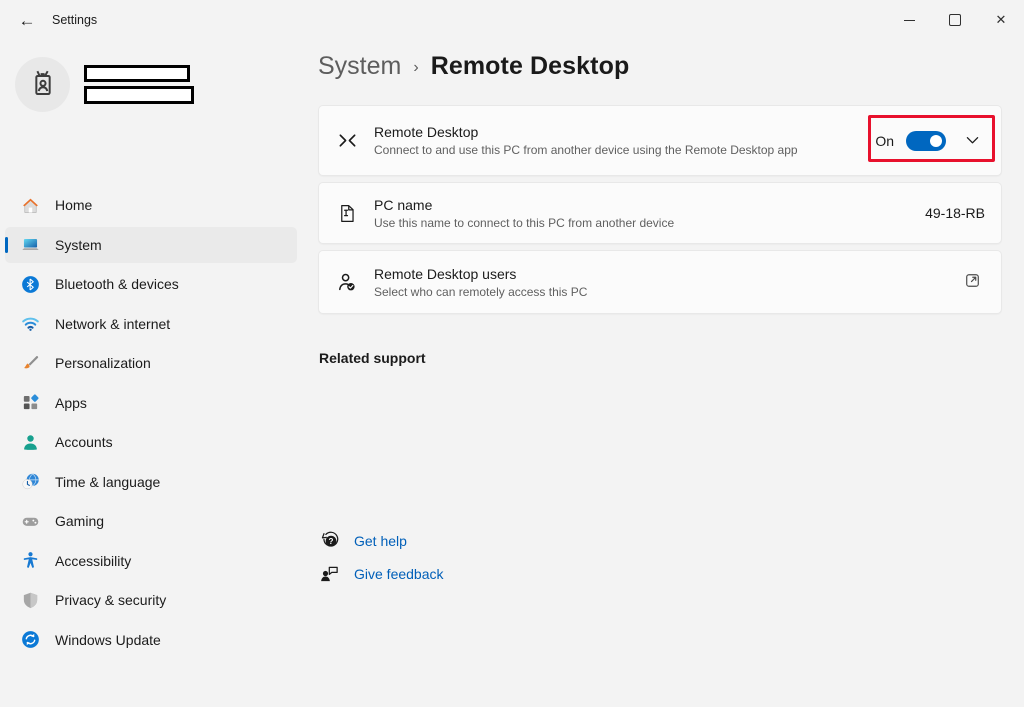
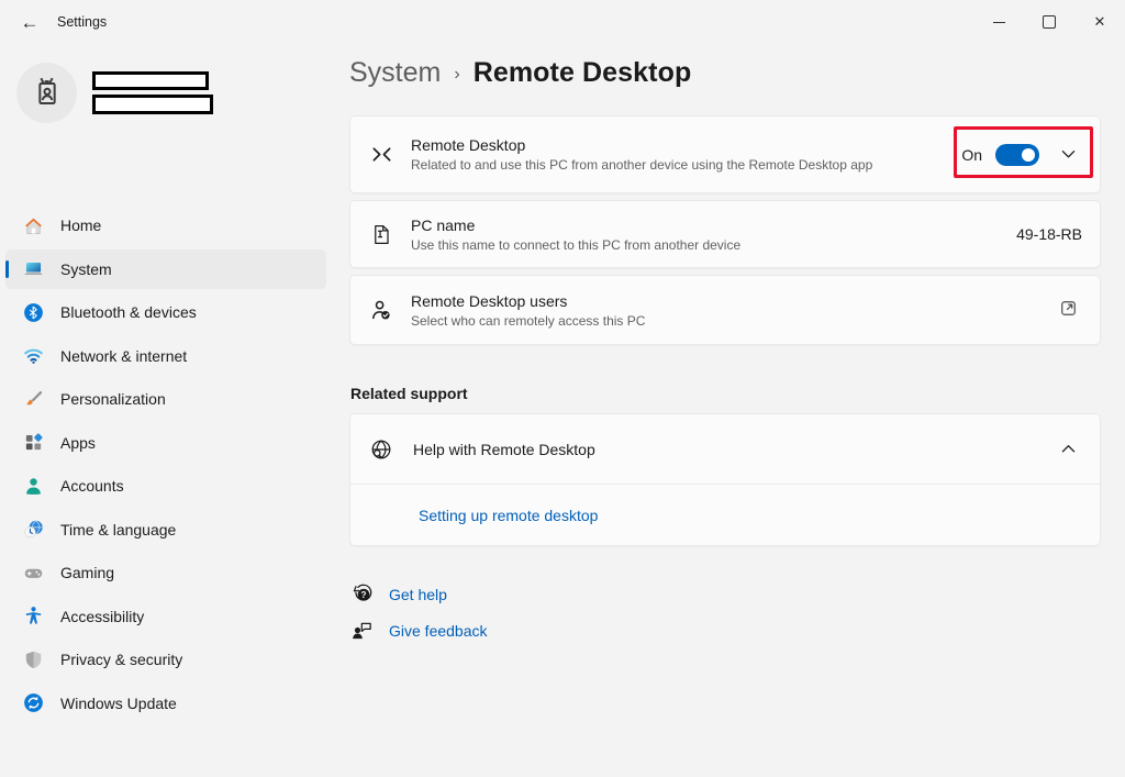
  ←
  Settings
  ✕
  Home
  System
  Bluetooth & devices
  Network & internet
  Personalization
  Apps
  Accounts
  Time & language
  Gaming
  Accessibility
  Privacy & security
  Windows Update
  System
  ›
  Remote Desktop
  Remote Desktop
- Connect to and use this PC from another device using the Remote Desktop app
+ Related to and use this PC from another device using the Remote Desktop app
  On
  PC name
  Use this name to connect to this PC from another device
  49-18-RB
  Remote Desktop users
  Select who can remotely access this PC
  Related support
+ Help with Remote Desktop
+ Setting up remote desktop
  ?
  Get help
  Give feedback
